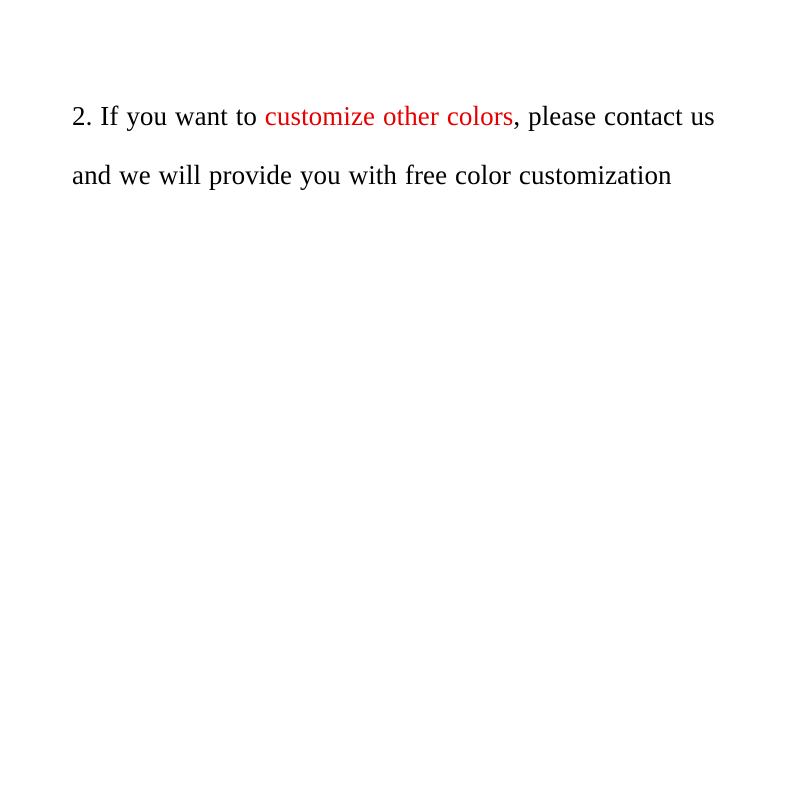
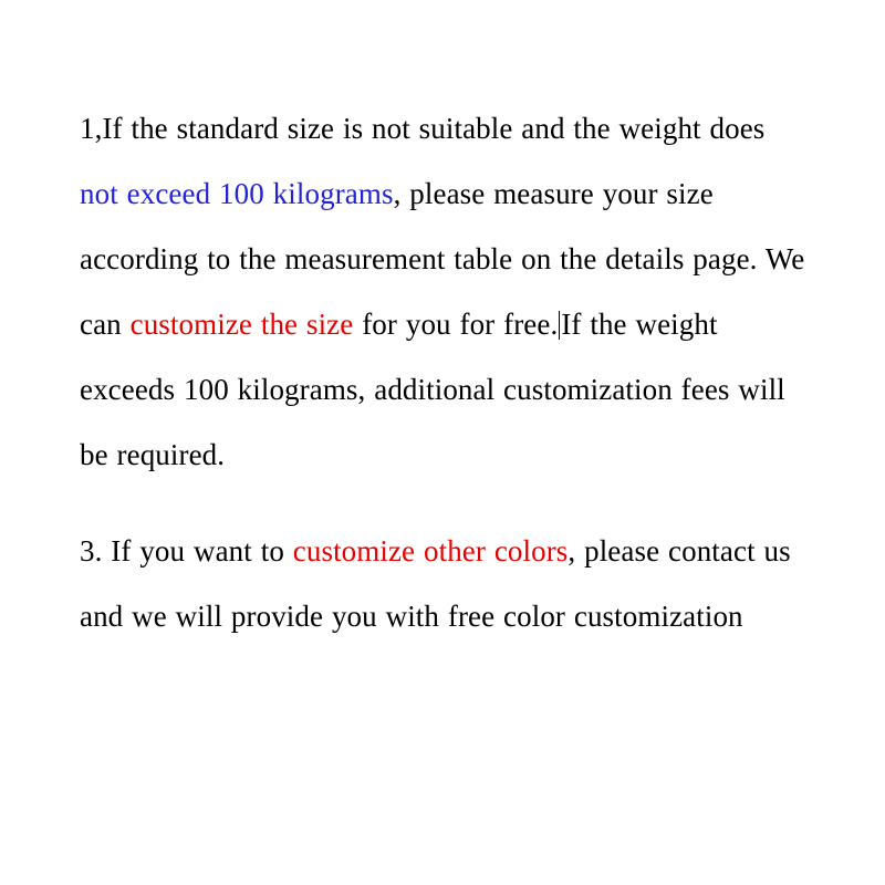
+ 1,If the standard size is not suitable and the weight does not exceed 100 kilograms, please measure your size according to the measurement table on the details page. We can customize the size for you for free.If the weight exceeds 100 kilograms, additional customization fees will be required.
- 2. If you want to customize other colors, please contact us and we will provide you with free color customization
+ 3. If you want to customize other colors, please contact us and we will provide you with free color customization
